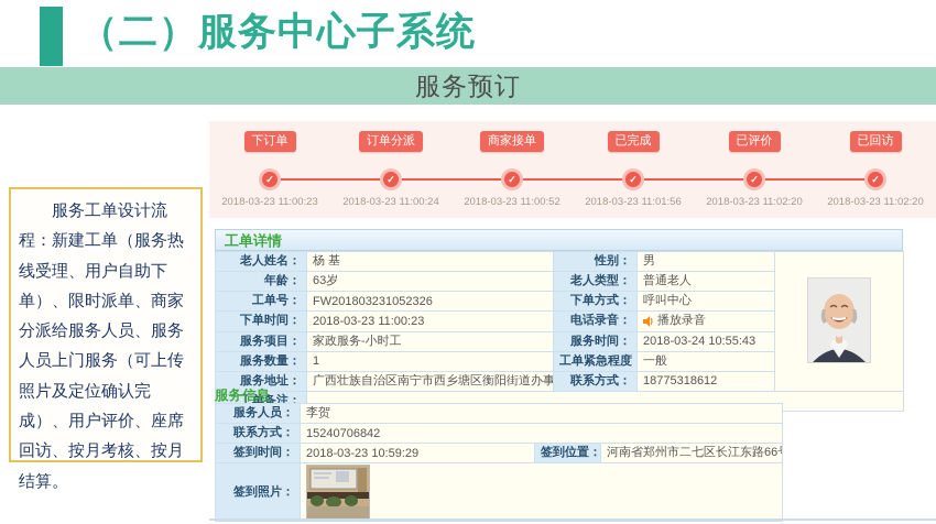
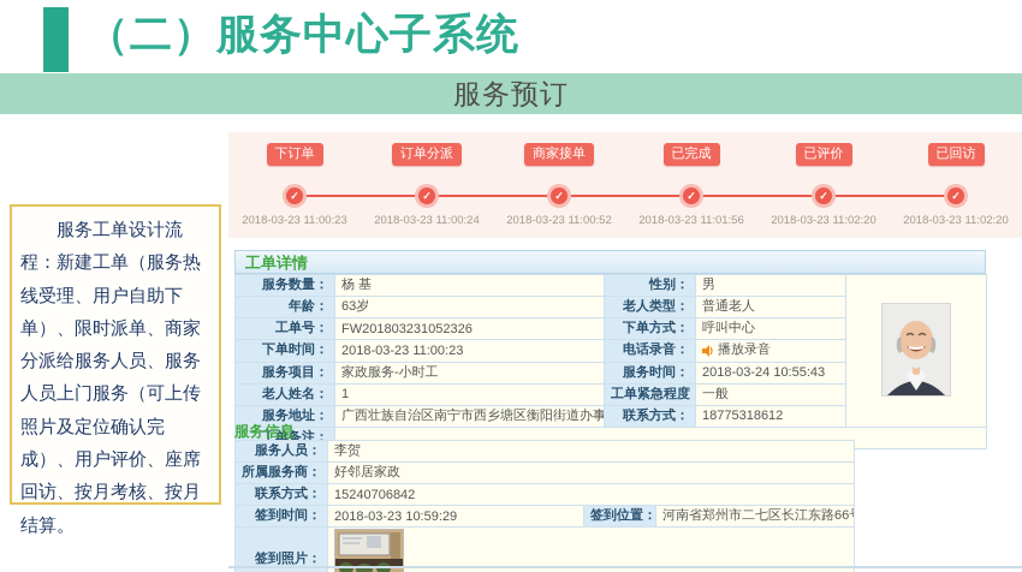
  （二）服务中心子系统
  服务预订
  服务工单设计流程：新建工单（服务热线受理、用户自助下单）、限时派单、商家分派给服务人员、服务人员上门服务（可上传照片及定位确认完成）、用户评价、座席回访、按月考核、按月结算。
  下订单
  ✓
  2018-03-23 11:00:23
  订单分派
  ✓
  2018-03-23 11:00:24
  商家接单
  ✓
  2018-03-23 11:00:52
  已完成
  ✓
  2018-03-23 11:01:56
  已评价
  ✓
  2018-03-23 11:02:20
  已回访
  ✓
  2018-03-23 11:02:20
  工单详情
- 老人姓名：	杨 基	性别：	男
+ 服务数量：	杨 基	性别：	男
  年龄：	63岁	老人类型：	普通老人
  工单号：	FW201803231052326	下单方式：	呼叫中心
  下单时间：	2018-03-23 11:00:23	电话录音：	播放录音
  服务项目：	家政服务-小时工	服务时间：	2018-03-24 10:55:43
- 服务数量：	1	工单紧急程度	一般
+ 老人姓名：	1	工单紧急程度	一般
  服务地址：	广西壮族自治区南宁市西乡塘区衡阳街道办事	联系方式：	18775318612
  工单备注：
  服务信息
  服务人员：	李贺
+ 所属服务商：	好邻居家政
  联系方式：	15240706842
  签到时间：	2018-03-23 10:59:29	签到位置：	河南省郑州市二七区长江东路66
  签到照片：
